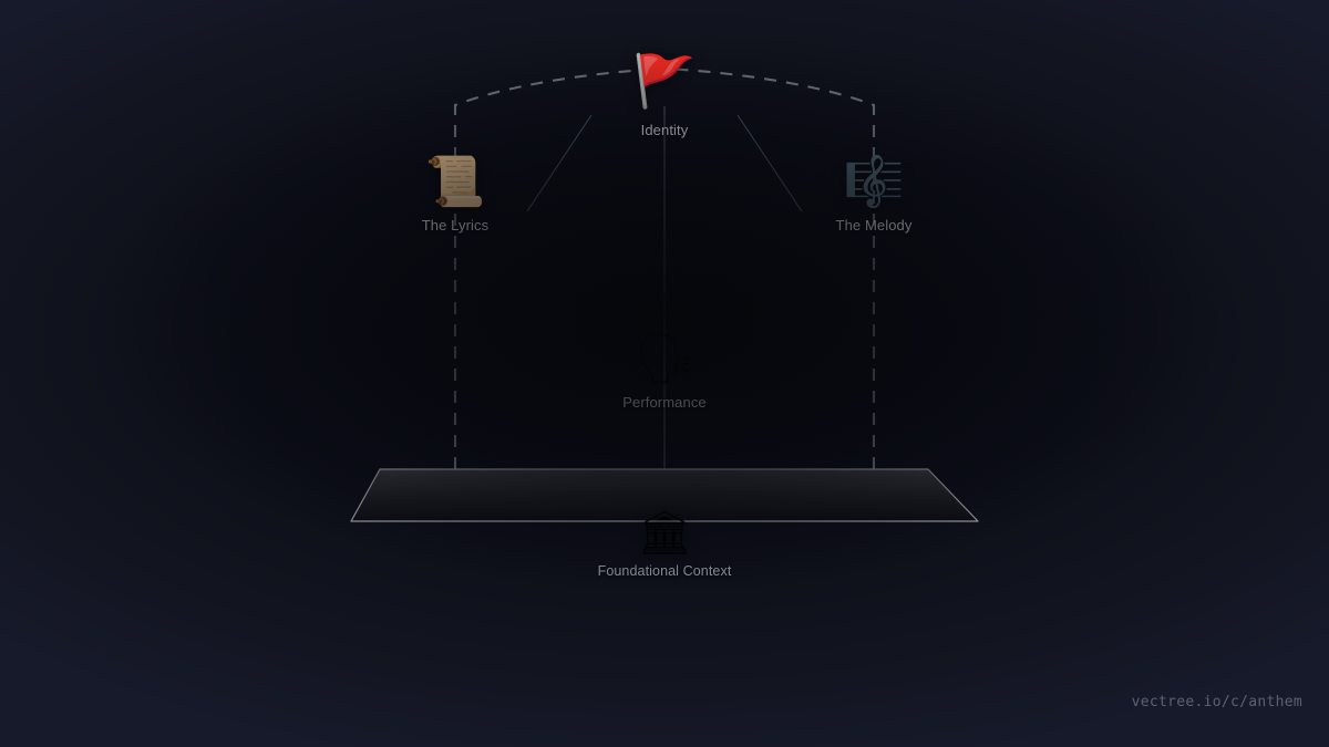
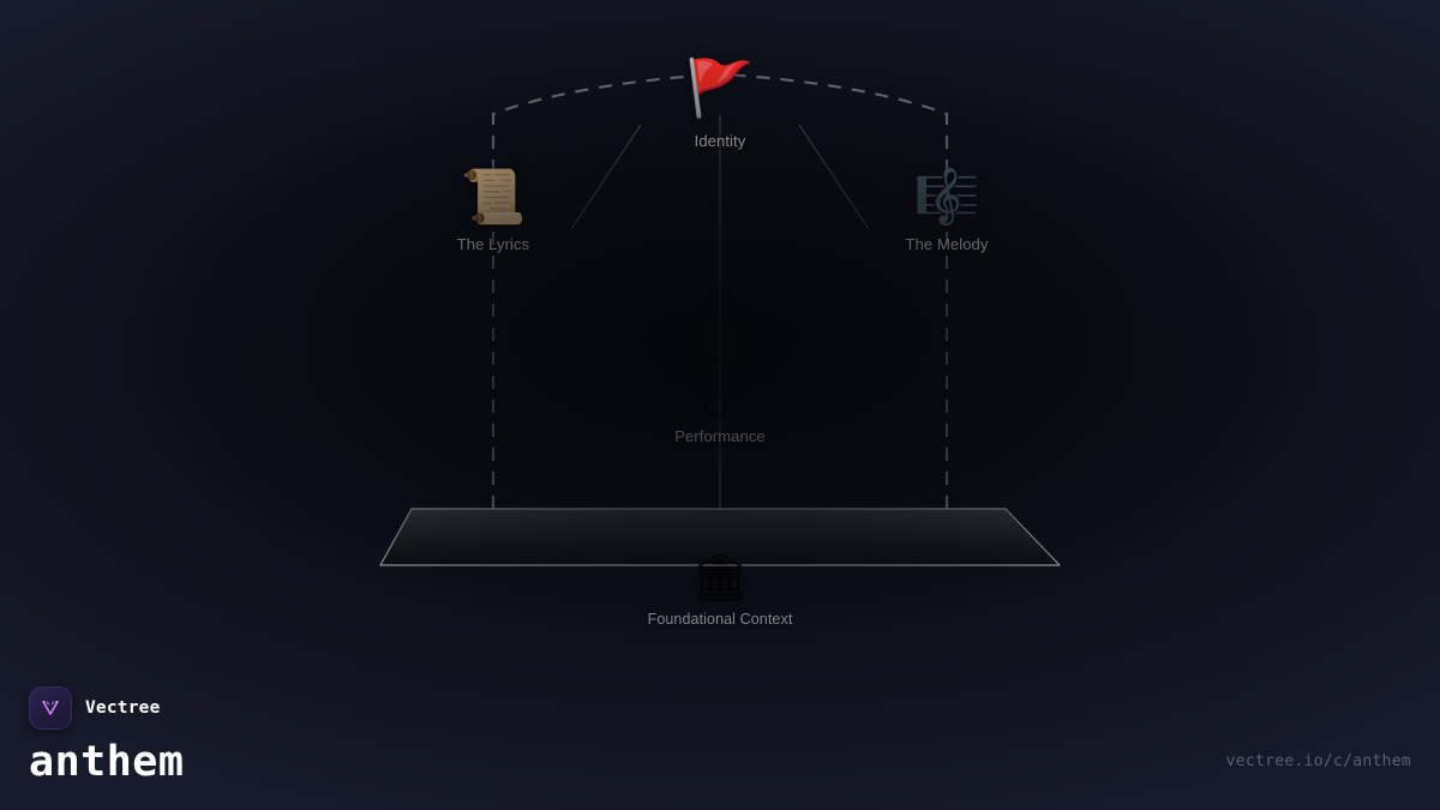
+ Vectree
+ anthem
  vectree.io/c/anthem
